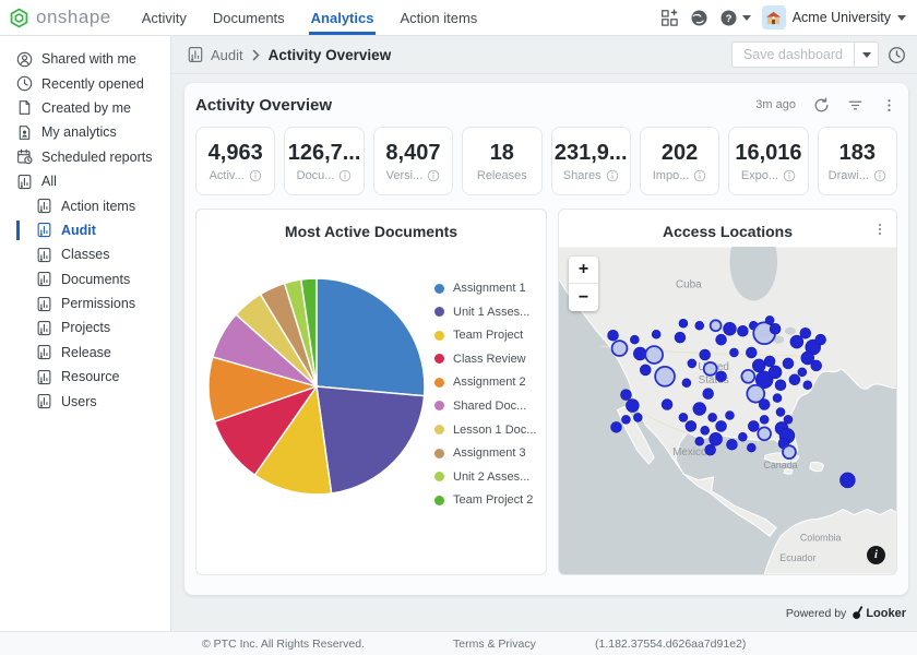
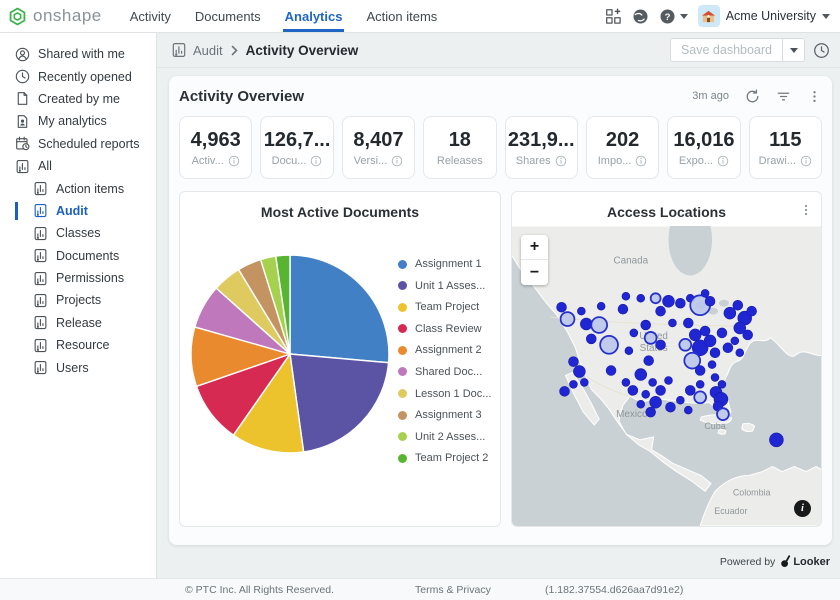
  onshape
  Activity
  Documents
  Analytics
  Action items
  ?
  Acme University
  Shared with me
  Recently opened
  Created by me
  My analytics
  Scheduled reports
  All
  Action items
  Audit
  Classes
  Documents
  Permissions
  Projects
  Release
  Resource
  Users
  Audit
  Activity Overview
  Save dashboard
  Activity Overview
  3m ago
  4,963
  Activ...
  126,7...
  Docu...
  8,407
  Versi...
  18
  Releases
  231,9...
  Shares
  202
  Impo...
  16,016
  Expo...
- 183
+ 115
  Drawi...
  Most Active Documents
  Assignment 1
  Unit 1 Asses...
  Team Project
  Class Review
  Assignment 2
  Shared Doc...
  Lesson 1 Doc...
  Assignment 3
  Unit 2 Asses...
  Team Project 2
  Access Locations
- Cuba
+ Canada
  United
  Stats
  Mexico
- Canada
+ Cuba
  Colombia
  Ecuador
  +
  −
  i
  Powered by
  Looker
  © PTC Inc. All Rights Reserved.
  Terms & Privacy
  (1.182.37554.d626aa7d91e2)
